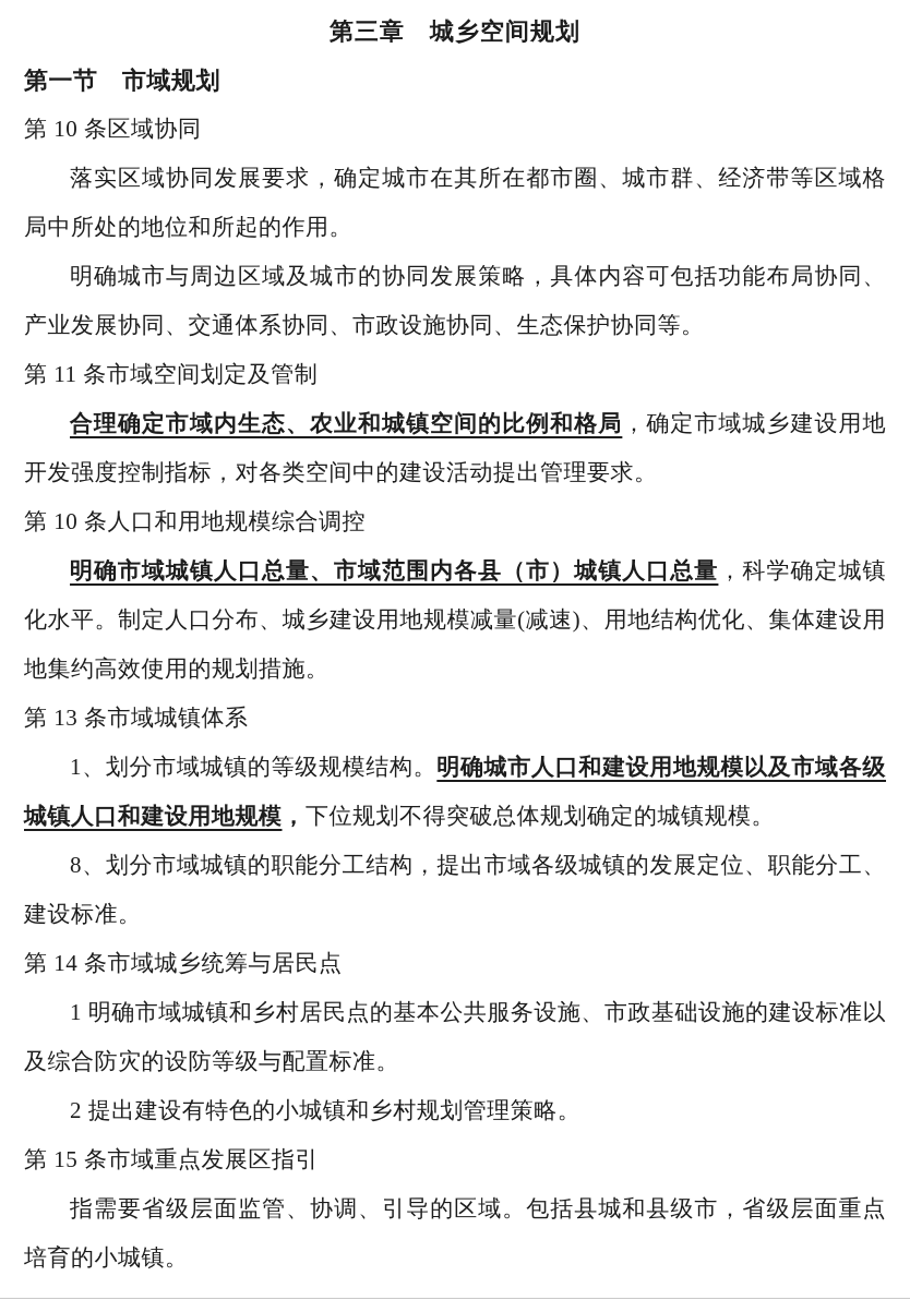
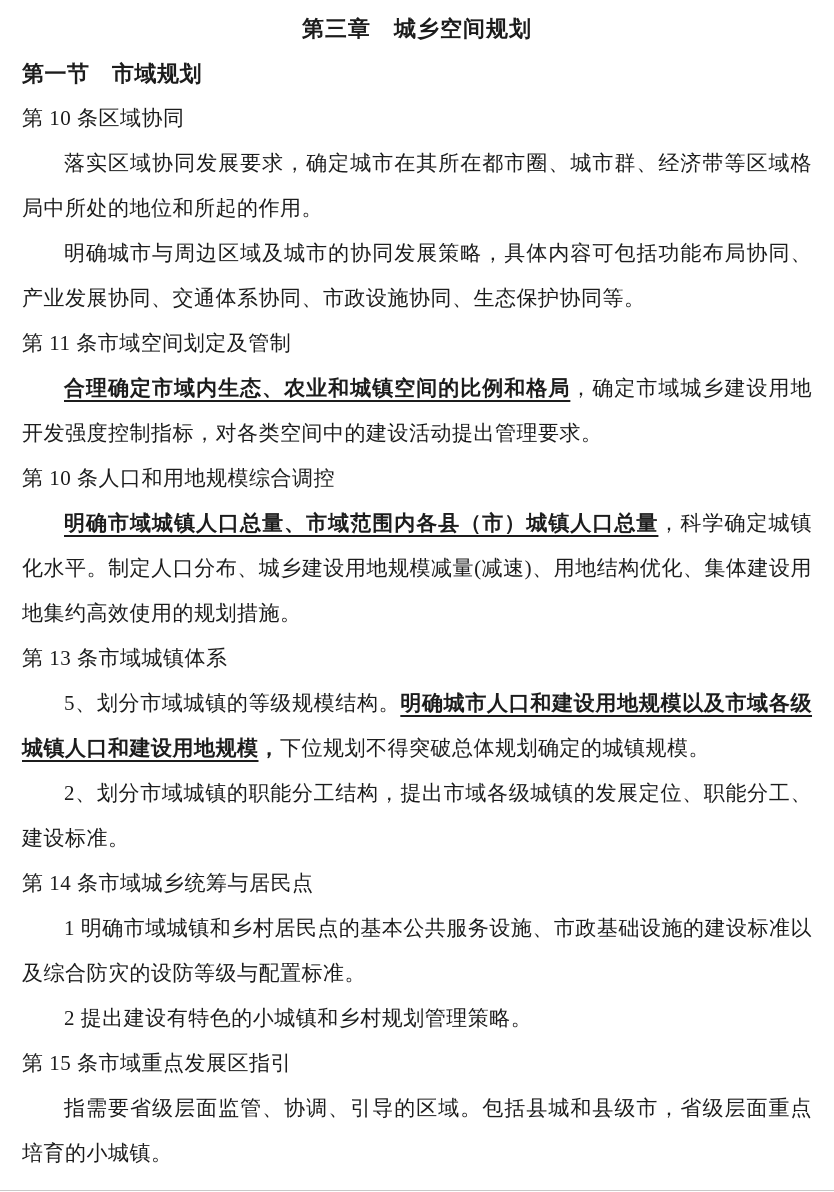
  第三章 城乡空间规划
  第一节 市域规划
  第 10 条区域协同
  落实区域协同发展要求，确定城市在其所在都市圈、城市群、经济带等区域格局中所处的地位和所起的作用。
  明确城市与周边区域及城市的协同发展策略，具体内容可包括功能布局协同、产业发展协同、交通体系协同、市政设施协同、生态保护协同等。
  第 11 条市域空间划定及管制
  合理确定市域内生态、农业和城镇空间的比例和格局，确定市域城乡建设用地开发强度控制指标，对各类空间中的建设活动提出管理要求。
  第 10 条人口和用地规模综合调控
  明确市域城镇人口总量、市域范围内各县（市）城镇人口总量，科学确定城镇化水平。制定人口分布、城乡建设用地规模减量(减速)、用地结构优化、集体建设用地集约高效使用的规划措施。
  第 13 条市域城镇体系
- 1、划分市域城镇的等级规模结构。明确城市人口和建设用地规模以及市域各级城镇人口和建设用地规模，下位规划不得突破总体规划确定的城镇规模。
+ 5、划分市域城镇的等级规模结构。明确城市人口和建设用地规模以及市域各级城镇人口和建设用地规模，下位规划不得突破总体规划确定的城镇规模。
- 8、划分市域城镇的职能分工结构，提出市域各级城镇的发展定位、职能分工、建设标准。
+ 2、划分市域城镇的职能分工结构，提出市域各级城镇的发展定位、职能分工、建设标准。
  第 14 条市域城乡统筹与居民点
  1 明确市域城镇和乡村居民点的基本公共服务设施、市政基础设施的建设标准以及综合防灾的设防等级与配置标准。
  2 提出建设有特色的小城镇和乡村规划管理策略。
  第 15 条市域重点发展区指引
  指需要省级层面监管、协调、引导的区域。包括县城和县级市，省级层面重点培育的小城镇。
